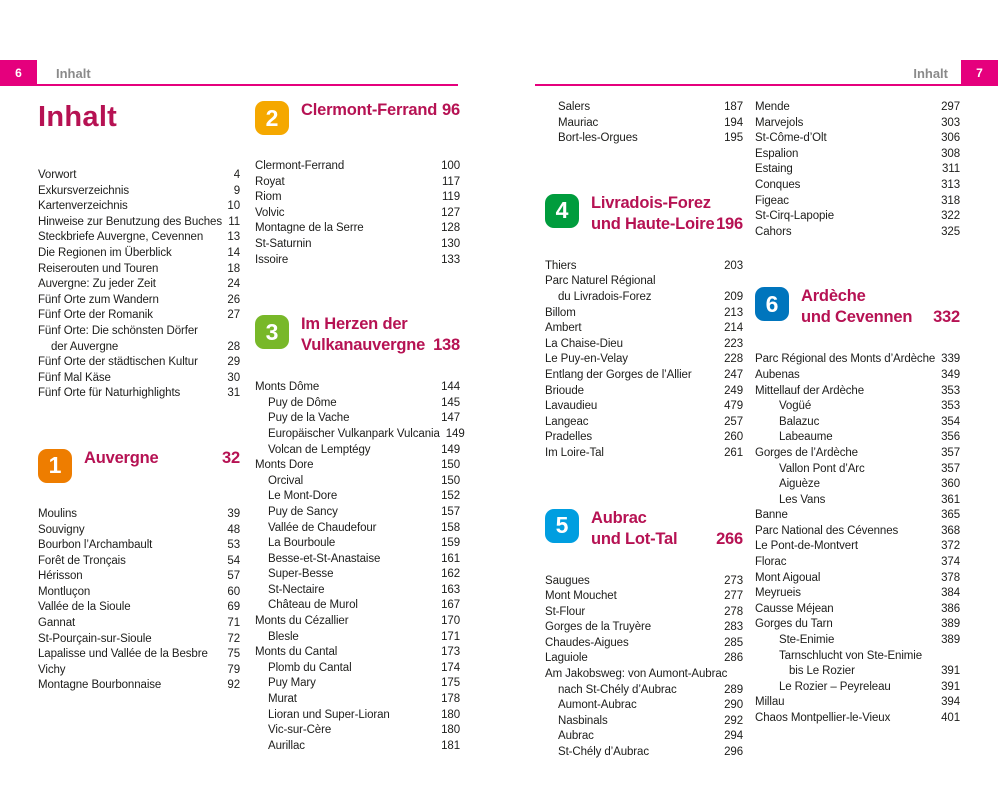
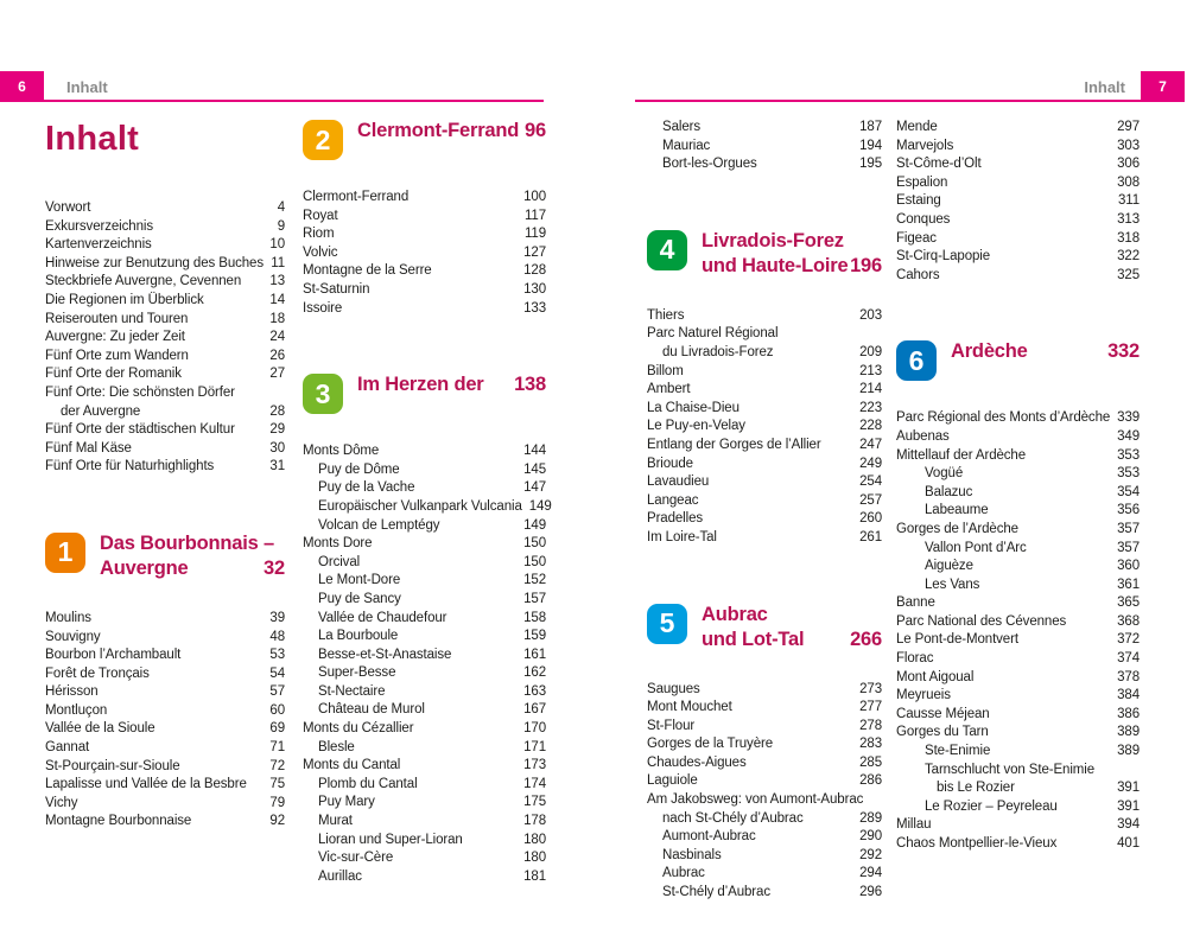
  6
  Inhalt
  Inhalt
  7
  Inhalt
  Vorwort
  4
  Exkursverzeichnis
  9
  Kartenverzeichnis
  10
  Hinweise zur Benutzung des Buches
  11
  Steckbriefe Auvergne, Cevennen
  13
  Die Regionen im Überblick
  14
  Reiserouten und Touren
  18
  Auvergne: Zu jeder Zeit
  24
  Fünf Orte zum Wandern
  26
  Fünf Orte der Romanik
  27
  Fünf Orte: Die schönsten Dörfer
  der Auvergne
  28
  Fünf Orte der städtischen Kultur
  29
  Fünf Mal Käse
  30
  Fünf Orte für Naturhighlights
  31
  1
+ Das Bourbonnais –
  Auvergne
  32
  Moulins
  39
  Souvigny
  48
  Bourbon l’Archambault
  53
  Forêt de Tronçais
  54
  Hérisson
  57
  Montluçon
  60
  Vallée de la Sioule
  69
  Gannat
  71
  St-Pourçain-sur-Sioule
  72
  Lapalisse und Vallée de la Besbre
  75
  Vichy
  79
  Montagne Bourbonnaise
  92
  2
  Clermont-Ferrand
  96
  Clermont-Ferrand
  100
  Royat
  117
  Riom
  119
  Volvic
  127
  Montagne de la Serre
  128
  St-Saturnin
  130
  Issoire
  133
  3
  Im Herzen der
- Vulkanauvergne
  138
  Monts Dôme
  144
  Puy de Dôme
  145
  Puy de la Vache
  147
  Europäischer Vulkanpark Vulcania
  149
  Volcan de Lemptégy
  149
  Monts Dore
  150
  Orcival
  150
  Le Mont-Dore
  152
  Puy de Sancy
  157
  Vallée de Chaudefour
  158
  La Bourboule
  159
  Besse-et-St-Anastaise
  161
  Super-Besse
  162
  St-Nectaire
  163
  Château de Murol
  167
  Monts du Cézallier
  170
  Blesle
  171
  Monts du Cantal
  173
  Plomb du Cantal
  174
  Puy Mary
  175
  Murat
  178
  Lioran und Super-Lioran
  180
  Vic-sur-Cère
  180
  Aurillac
  181
  Salers
  187
  Mauriac
  194
  Bort-les-Orgues
  195
  4
  Livradois-Forez
  und Haute-Loire
  196
  Thiers
  203
  Parc Naturel Régional
  du Livradois-Forez
  209
  Billom
  213
  Ambert
  214
  La Chaise-Dieu
  223
  Le Puy-en-Velay
  228
  Entlang der Gorges de l’Allier
  247
  Brioude
  249
  Lavaudieu
- 479
+ 254
  Langeac
  257
  Pradelles
  260
  Im Loire-Tal
  261
  5
  Aubrac
  und Lot-Tal
  266
  Saugues
  273
  Mont Mouchet
  277
  St-Flour
  278
  Gorges de la Truyère
  283
  Chaudes-Aigues
  285
  Laguiole
  286
  Am Jakobsweg: von Aumont-Aubrac
  nach St-Chély d’Aubrac
  289
  Aumont-Aubrac
  290
  Nasbinals
  292
  Aubrac
  294
  St-Chély d’Aubrac
  296
  Mende
  297
  Marvejols
  303
  St-Côme-d’Olt
  306
  Espalion
  308
  Estaing
  311
  Conques
  313
  Figeac
  318
  St-Cirq-Lapopie
  322
  Cahors
  325
  6
  Ardèche
- und Cevennen
  332
  Parc Régional des Monts d’Ardèche
  339
  Aubenas
  349
  Mittellauf der Ardèche
  353
  Vogüé
  353
  Balazuc
  354
  Labeaume
  356
  Gorges de l’Ardèche
  357
  Vallon Pont d’Arc
  357
  Aiguèze
  360
  Les Vans
  361
  Banne
  365
  Parc National des Cévennes
  368
  Le Pont-de-Montvert
  372
  Florac
  374
  Mont Aigoual
  378
  Meyrueis
  384
  Causse Méjean
  386
  Gorges du Tarn
  389
  Ste-Enimie
  389
  Tarnschlucht von Ste-Enimie
  bis Le Rozier
  391
  Le Rozier – Peyreleau
  391
  Millau
  394
  Chaos Montpellier-le-Vieux
  401
